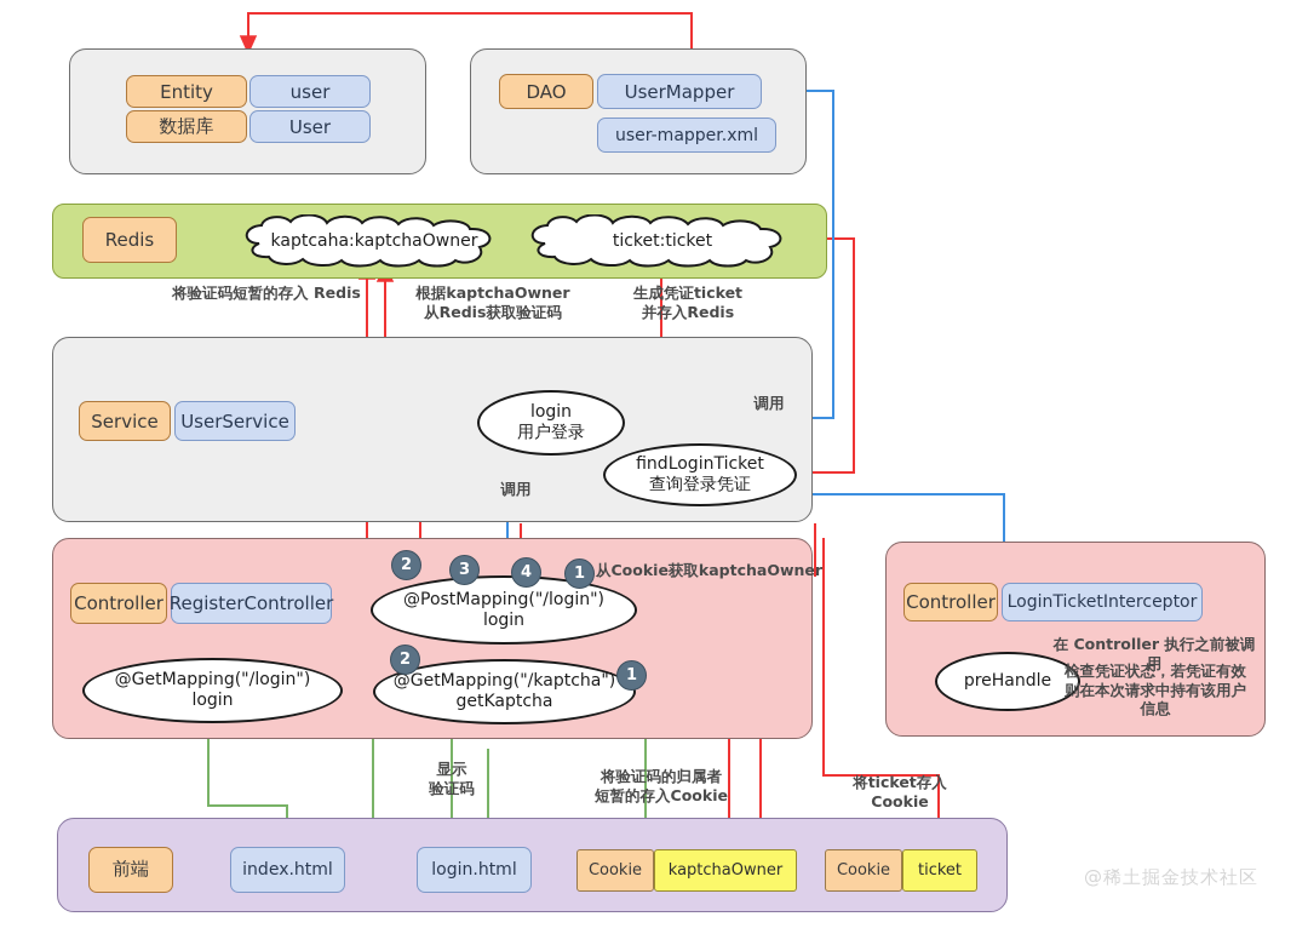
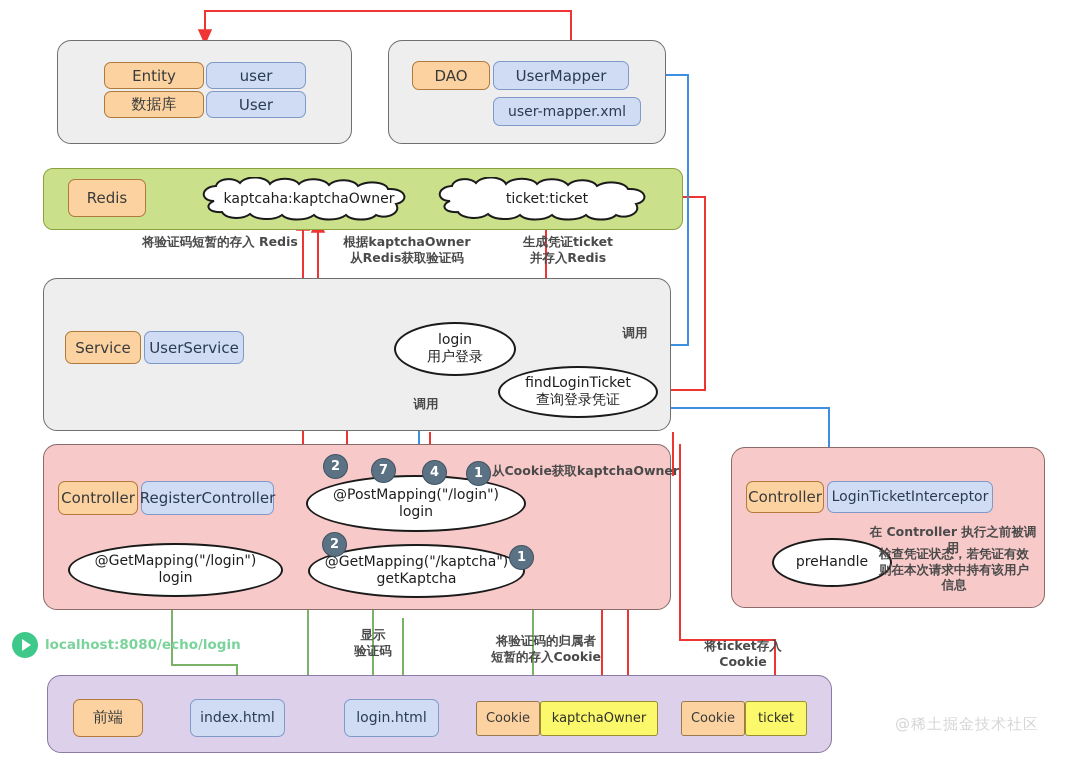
  Entity
  user
  数据库
  User
  DAO
  UserMapper
  user-mapper.xml
  Redis
  kaptcaha:kaptchaOwner
  ticket:ticket
  将验证码短暂的存入 Redis
  根据kaptchaOwner
  从Redis获取验证码
  生成凭证ticket
  并存入Redis
  Service
  UserService
  login
  用户登录
  findLoginTicket
  查询登录凭证
  调用
  调用
  Controller
  RegisterController
  @PostMapping("/login")
  login
  @GetMapping("/login")
  login
  @GetMapping("/kaptcha")
  getKaptcha
  2
- 3
+ 7
  4
  1
  2
  1
  从Cookie获取kaptchaOwner
  Controller
  LoginTicketInterceptor
  preHandle
  在 Controller 执行之前被调用
  检查凭证状态，若凭证有效
  则在本次请求中持有该用户
  信息
+ localhost:8080/echo/login
  显示
  验证码
  将验证码的归属者
  短暂的存入Cookie
  将ticket存入
  Cookie
  前端
  index.html
  login.html
  Cookie
  kaptchaOwner
  Cookie
  ticket
  @稀土掘金技术社区
